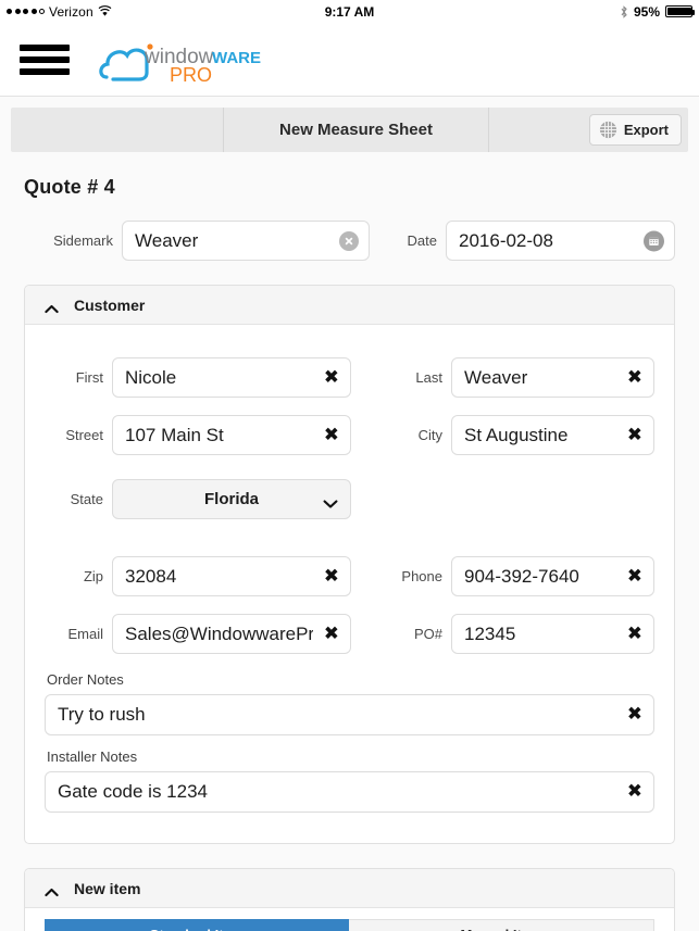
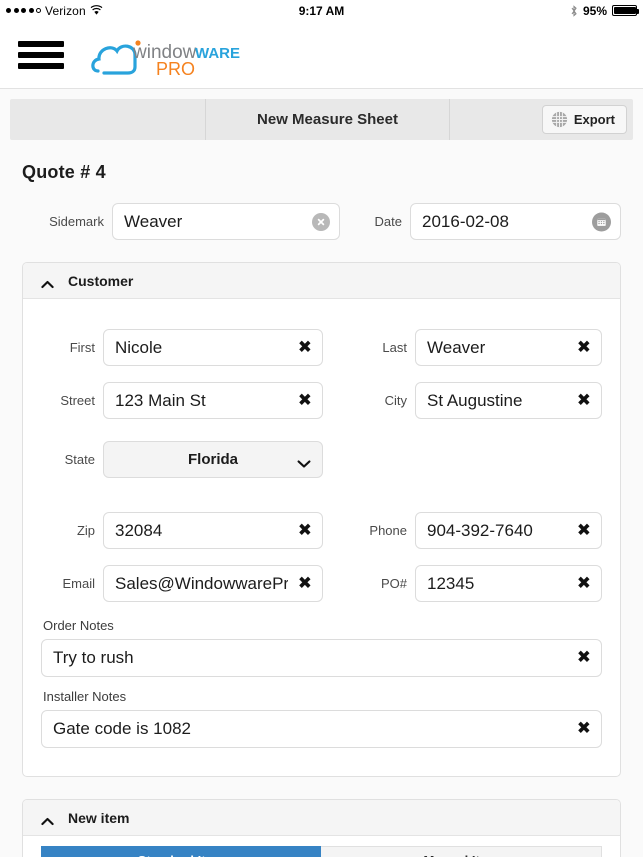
  Verizon
  9:17 AM
  95%
  window
  WARE
  PRO
  New Measure Sheet
  Export
  Quote # 4
  Sidemark
  Weaver
  Date
  2016-02-08
  Customer
  First
  Nicole
  ✖
  Last
  Weaver
  ✖
  Street
- 107 Main St
+ 123 Main St
  ✖
  City
  St Augustine
  ✖
  State
  Florida
  Zip
  32084
  ✖
  Phone
  904-392-7640
  ✖
  Email
  Sales@WindowwarePr
  ✖
  PO#
  12345
  ✖
  Order Notes
  Try to rush
  ✖
  Installer Notes
- Gate code is 1234
+ Gate code is 1082
  ✖
  New item
